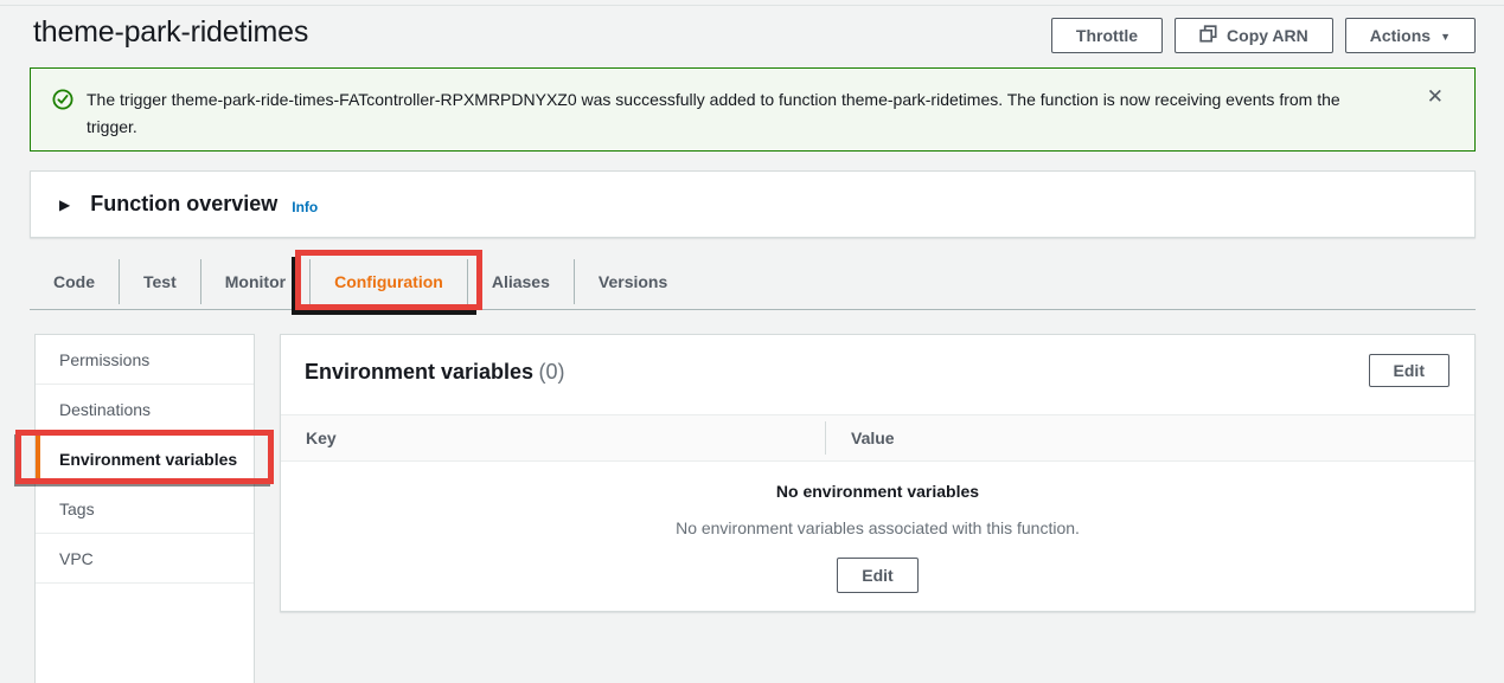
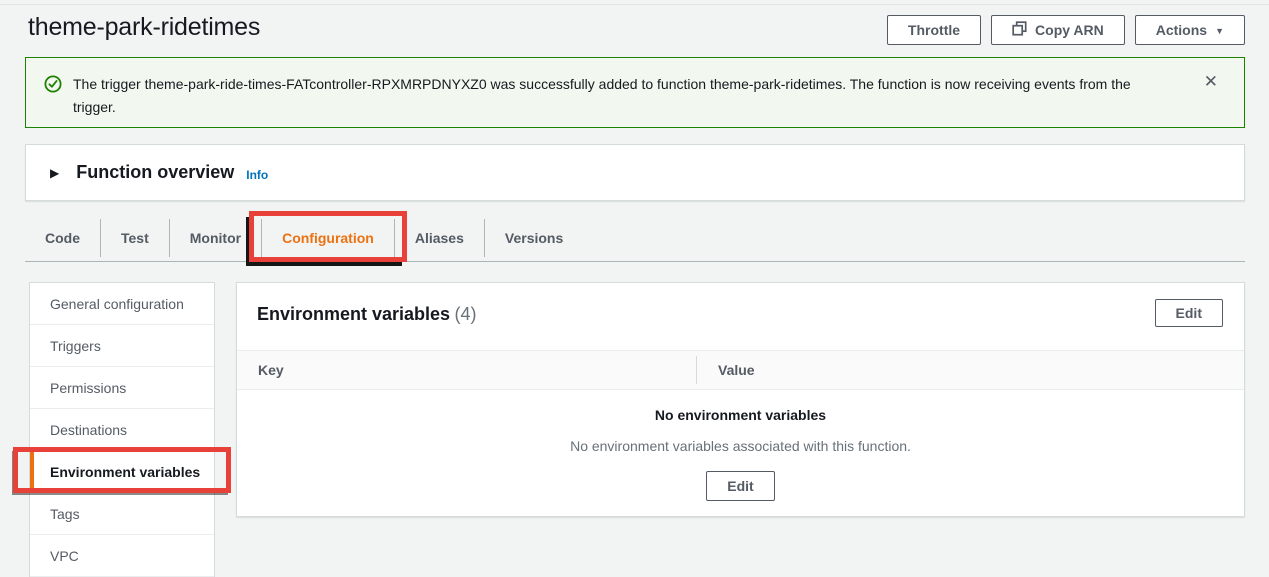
  theme-park-ridetimes
  Throttle
  Copy ARN
  Actions
  ▼
  The trigger theme-park-ride-times-FATcontroller-RPXMRPDNYXZ0 was successfully added to function theme-park-ridetimes. The function is now receiving events from the trigger.
  ✕
  ▶
  Function overview
  Info
  Code
  Test
  Monitor
  Configuration
  Aliases
  Versions
+ General configuration
+ Triggers
  Permissions
  Destinations
  Environment variables
  Tags
  VPC
- Environment variables (0)
+ Environment variables (4)
  Edit
  Key
  Value
  No environment variables
  No environment variables associated with this function.
  Edit
